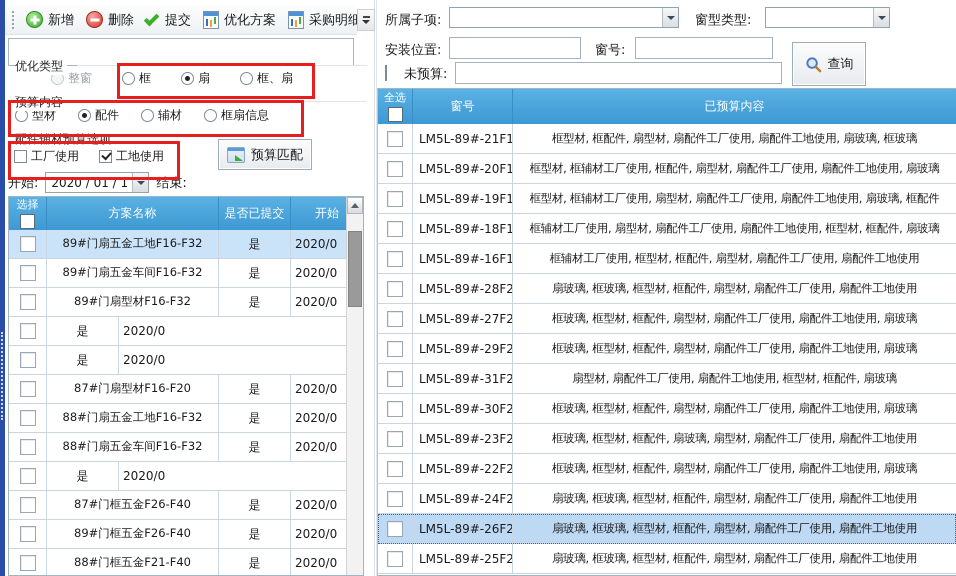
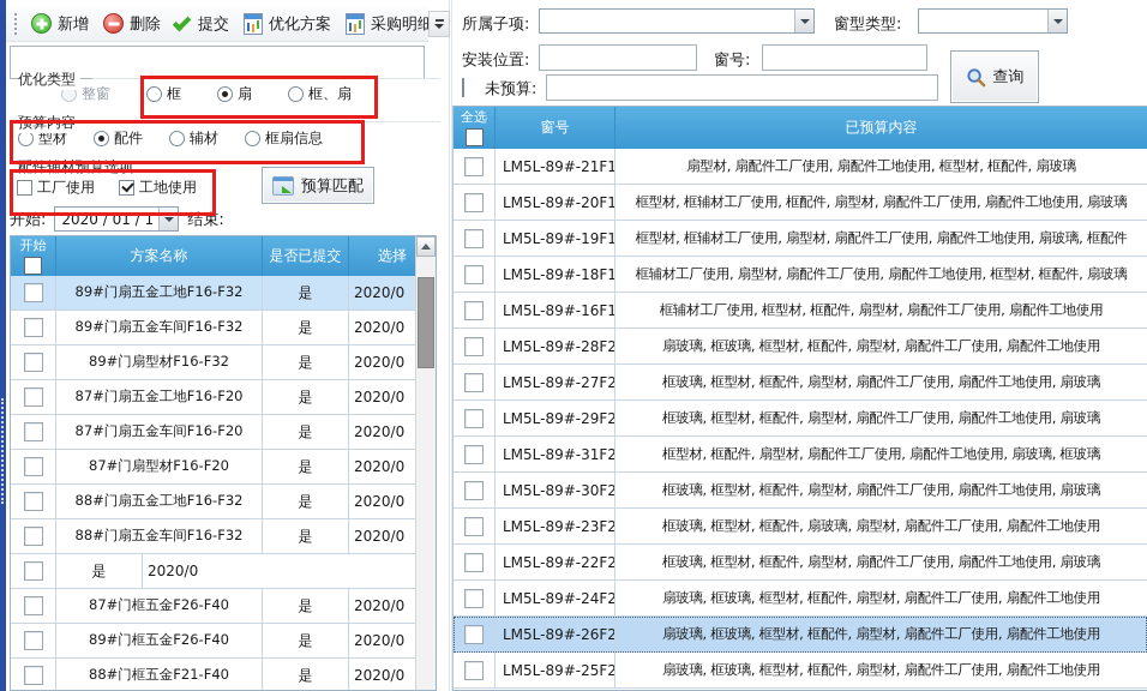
  新增
  删除
  提交
  优化方案
  采购明细
  优化类型
  整窗
  框
  扇
  框、扇
  预算内容
  型材
  配件
  辅材
  框扇信息
  配件辅材预算选项
  工厂使用
  工地使用
  预算匹配
  开始:
  2020 / 01 / 1
  结束:
- 选择
+ 开始
  方案名称
  是否已提交
- 开始
+ 选择
  89#门扇五金工地F16-F32
  是
  2020/0
  89#门扇五金车间F16-F32
  是
  2020/0
  89#门扇型材F16-F32
  是
  2020/0
+ 87#门扇五金工地F16-F20
  是
  2020/0
+ 87#门扇五金车间F16-F20
  是
  2020/0
  87#门扇型材F16-F20
  是
  2020/0
  88#门扇五金工地F16-F32
  是
  2020/0
  88#门扇五金车间F16-F32
  是
  2020/0
  是
  2020/0
  87#门框五金F26-F40
  是
  2020/0
  89#门框五金F26-F40
  是
  2020/0
  88#门框五金F21-F40
  是
  2020/0
  所属子项:
  窗型类型:
  安装位置:
  窗号:
  未预算:
  查询
  全选
  窗号
  已预算内容
  LM5L-89#-21F1
- 框型材, 框配件, 扇型材, 扇配件工厂使用, 扇配件工地使用, 扇玻璃, 框玻璃
+ 扇型材, 扇配件工厂使用, 扇配件工地使用, 框型材, 框配件, 扇玻璃
  LM5L-89#-20F1
  框型材, 框辅材工厂使用, 框配件, 扇型材, 扇配件工厂使用, 扇配件工地使用, 扇玻璃
  LM5L-89#-19F1
  框型材, 框辅材工厂使用, 扇型材, 扇配件工厂使用, 扇配件工地使用, 扇玻璃, 框配件
  LM5L-89#-18F1
  框辅材工厂使用, 扇型材, 扇配件工厂使用, 扇配件工地使用, 框型材, 框配件, 扇玻璃
  LM5L-89#-16F1
  框辅材工厂使用, 框型材, 框配件, 扇型材, 扇配件工厂使用, 扇配件工地使用
  LM5L-89#-28F2
  扇玻璃, 框玻璃, 框型材, 框配件, 扇型材, 扇配件工厂使用, 扇配件工地使用
  LM5L-89#-27F2
  框玻璃, 框型材, 框配件, 扇型材, 扇配件工厂使用, 扇配件工地使用, 扇玻璃
  LM5L-89#-29F2
  框玻璃, 框型材, 框配件, 扇型材, 扇配件工厂使用, 扇配件工地使用, 扇玻璃
  LM5L-89#-31F2
- 扇型材, 扇配件工厂使用, 扇配件工地使用, 框型材, 框配件, 扇玻璃
+ 框型材, 框配件, 扇型材, 扇配件工厂使用, 扇配件工地使用, 扇玻璃, 框玻璃
  LM5L-89#-30F2
  框玻璃, 框型材, 框配件, 扇型材, 扇配件工厂使用, 扇配件工地使用, 扇玻璃
  LM5L-89#-23F2
  框玻璃, 框型材, 框配件, 扇玻璃, 扇型材, 扇配件工厂使用, 扇配件工地使用
  LM5L-89#-22F2
  框玻璃, 框型材, 框配件, 扇型材, 扇配件工厂使用, 扇配件工地使用, 扇玻璃
  LM5L-89#-24F2
  扇玻璃, 框玻璃, 框型材, 框配件, 扇型材, 扇配件工厂使用, 扇配件工地使用
  LM5L-89#-26F2
  扇玻璃, 框玻璃, 框型材, 框配件, 扇型材, 扇配件工厂使用, 扇配件工地使用
  LM5L-89#-25F2
  扇玻璃, 框玻璃, 框型材, 框配件, 扇型材, 扇配件工厂使用, 扇配件工地使用
